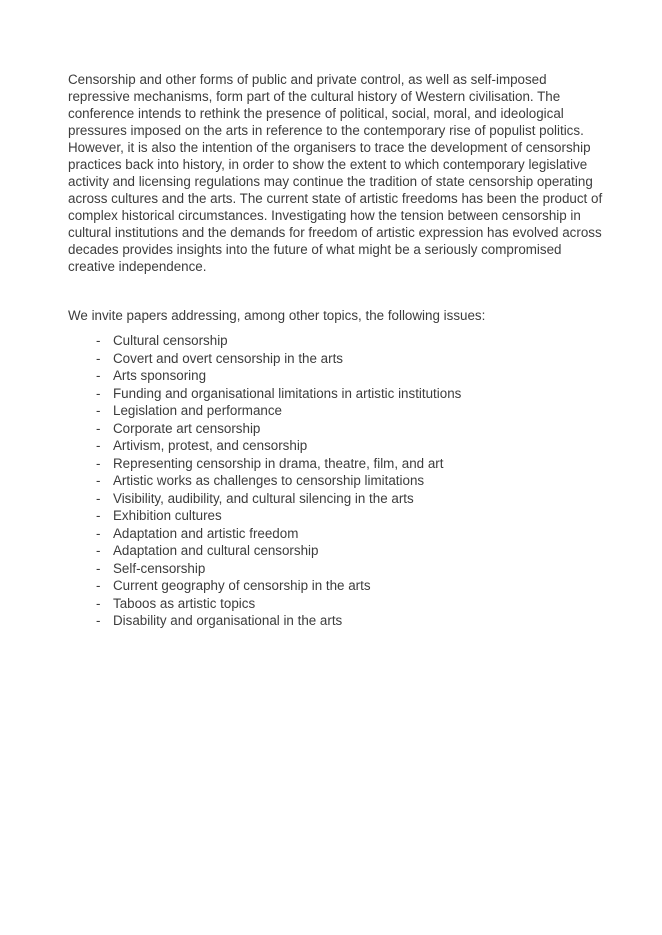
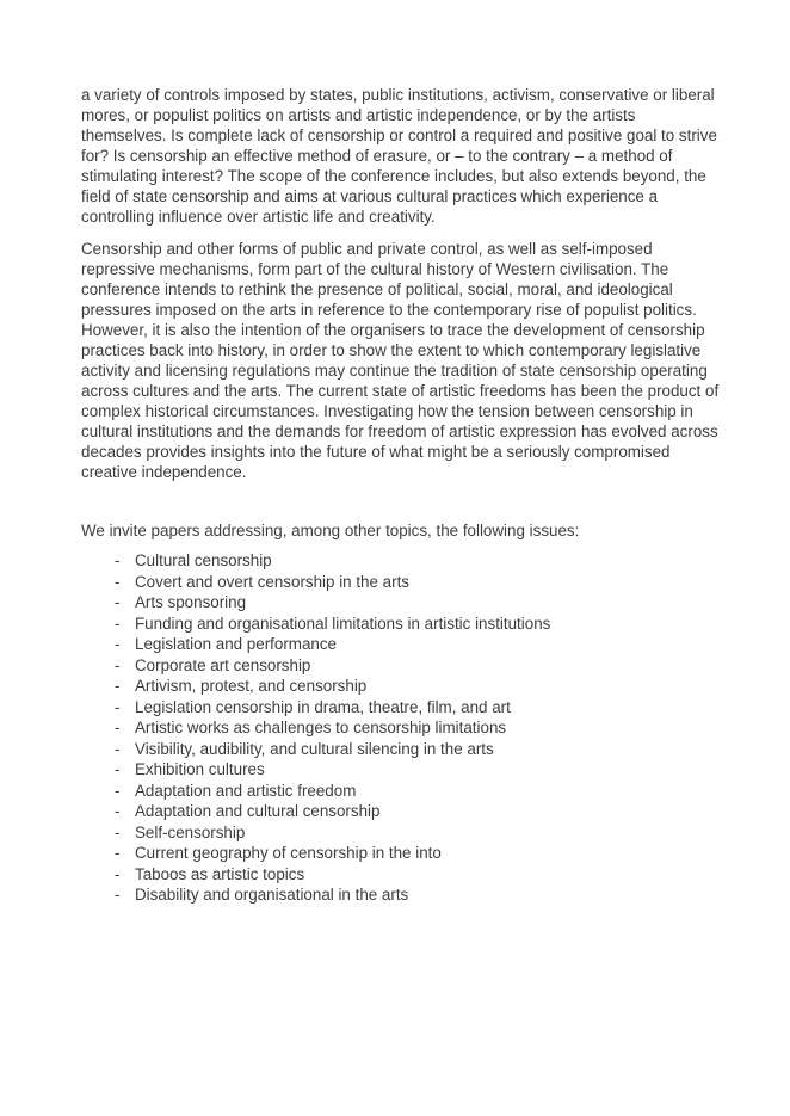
+ a variety of controls imposed by states, public institutions, activism, conservative or liberal mores, or populist politics on artists and artistic independence, or by the artists themselves. Is complete lack of censorship or control a required and positive goal to strive for? Is censorship an effective method of erasure, or – to the contrary – a method of stimulating interest? The scope of the conference includes, but also extends beyond, the field of state censorship and aims at various cultural practices which experience a controlling influence over artistic life and creativity.
  Censorship and other forms of public and private control, as well as self-imposed repressive mechanisms, form part of the cultural history of Western civilisation. The conference intends to rethink the presence of political, social, moral, and ideological pressures imposed on the arts in reference to the contemporary rise of populist politics. However, it is also the intention of the organisers to trace the development of censorship practices back into history, in order to show the extent to which contemporary legislative activity and licensing regulations may continue the tradition of state censorship operating across cultures and the arts. The current state of artistic freedoms has been the product of complex historical circumstances. Investigating how the tension between censorship in cultural institutions and the demands for freedom of artistic expression has evolved across decades provides insights into the future of what might be a seriously compromised creative independence.
  We invite papers addressing, among other topics, the following issues:
  -
  Cultural censorship
  -
  Covert and overt censorship in the arts
  -
  Arts sponsoring
  -
  Funding and organisational limitations in artistic institutions
  -
  Legislation and performance
  -
  Corporate art censorship
  -
  Artivism, protest, and censorship
  -
- Representing censorship in drama, theatre, film, and art
+ Legislation censorship in drama, theatre, film, and art
  -
  Artistic works as challenges to censorship limitations
  -
  Visibility, audibility, and cultural silencing in the arts
  -
  Exhibition cultures
  -
  Adaptation and artistic freedom
  -
  Adaptation and cultural censorship
  -
  Self-censorship
  -
- Current geography of censorship in the arts
+ Current geography of censorship in the into
  -
  Taboos as artistic topics
  -
  Disability and organisational in the arts
